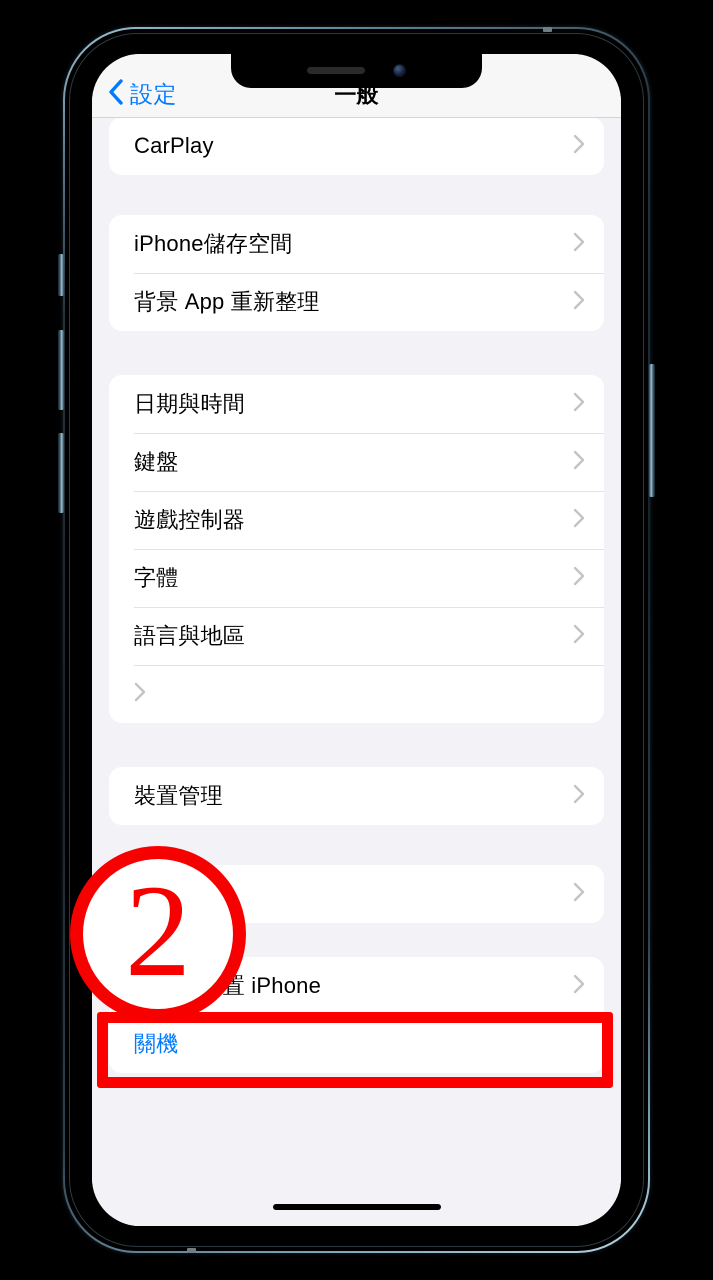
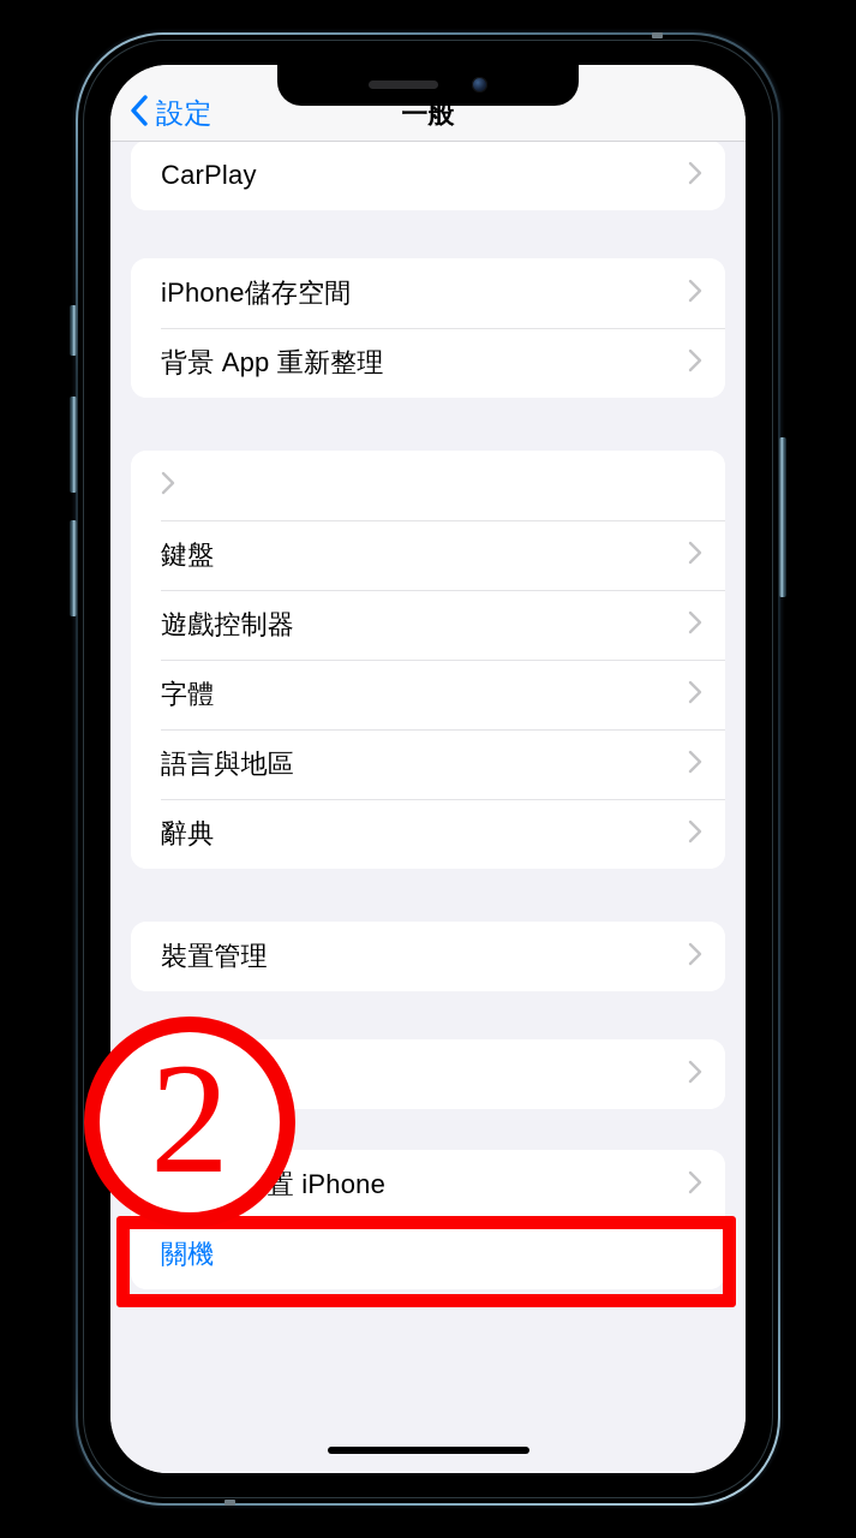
  設定
  一般
  CarPlay
  iPhone儲存空間
  背景 App 重新整理
- 日期與時間
  鍵盤
  遊戲控制器
  字體
  語言與地區
+ 辭典
  裝置管理
  關機
  2
